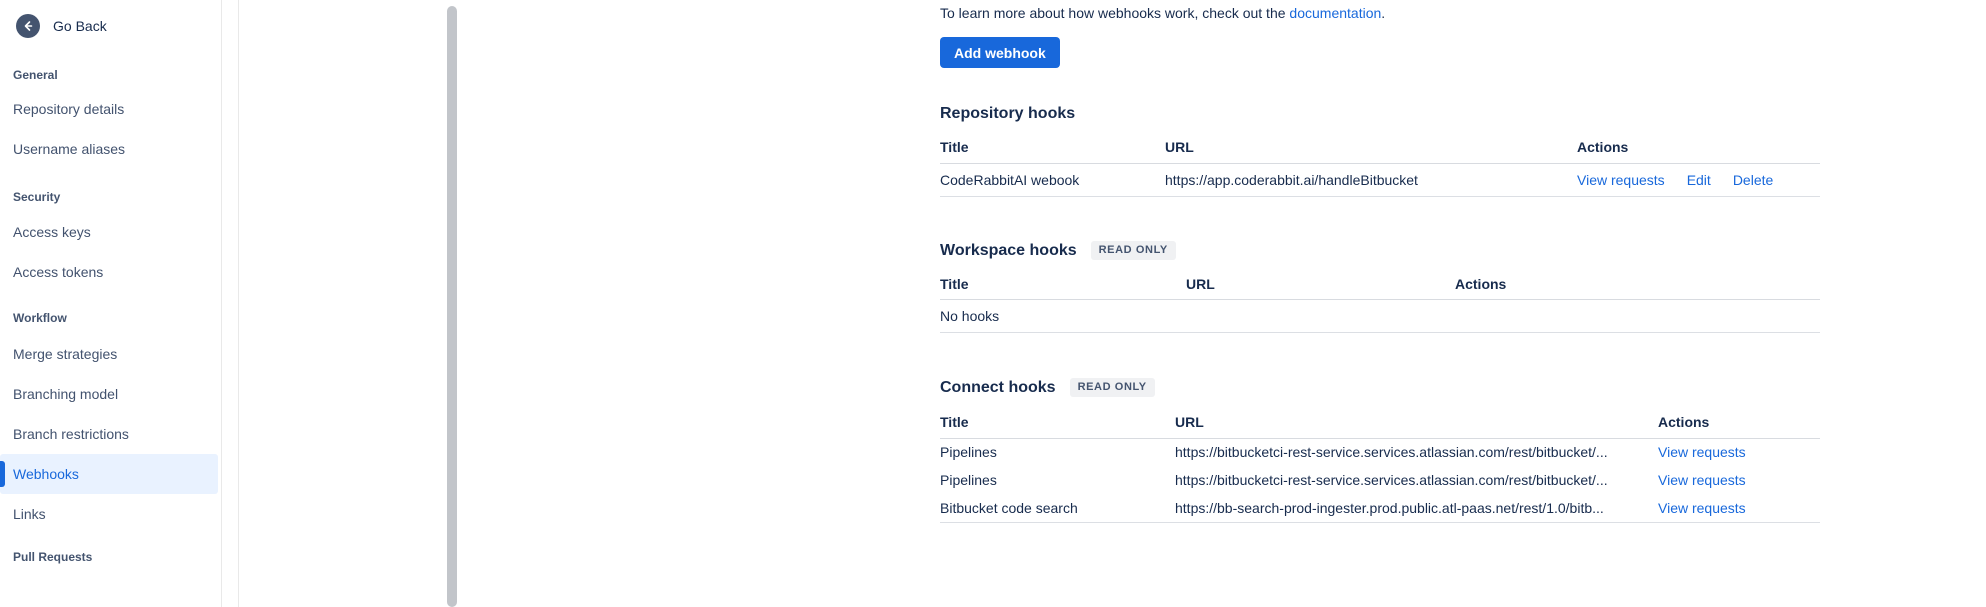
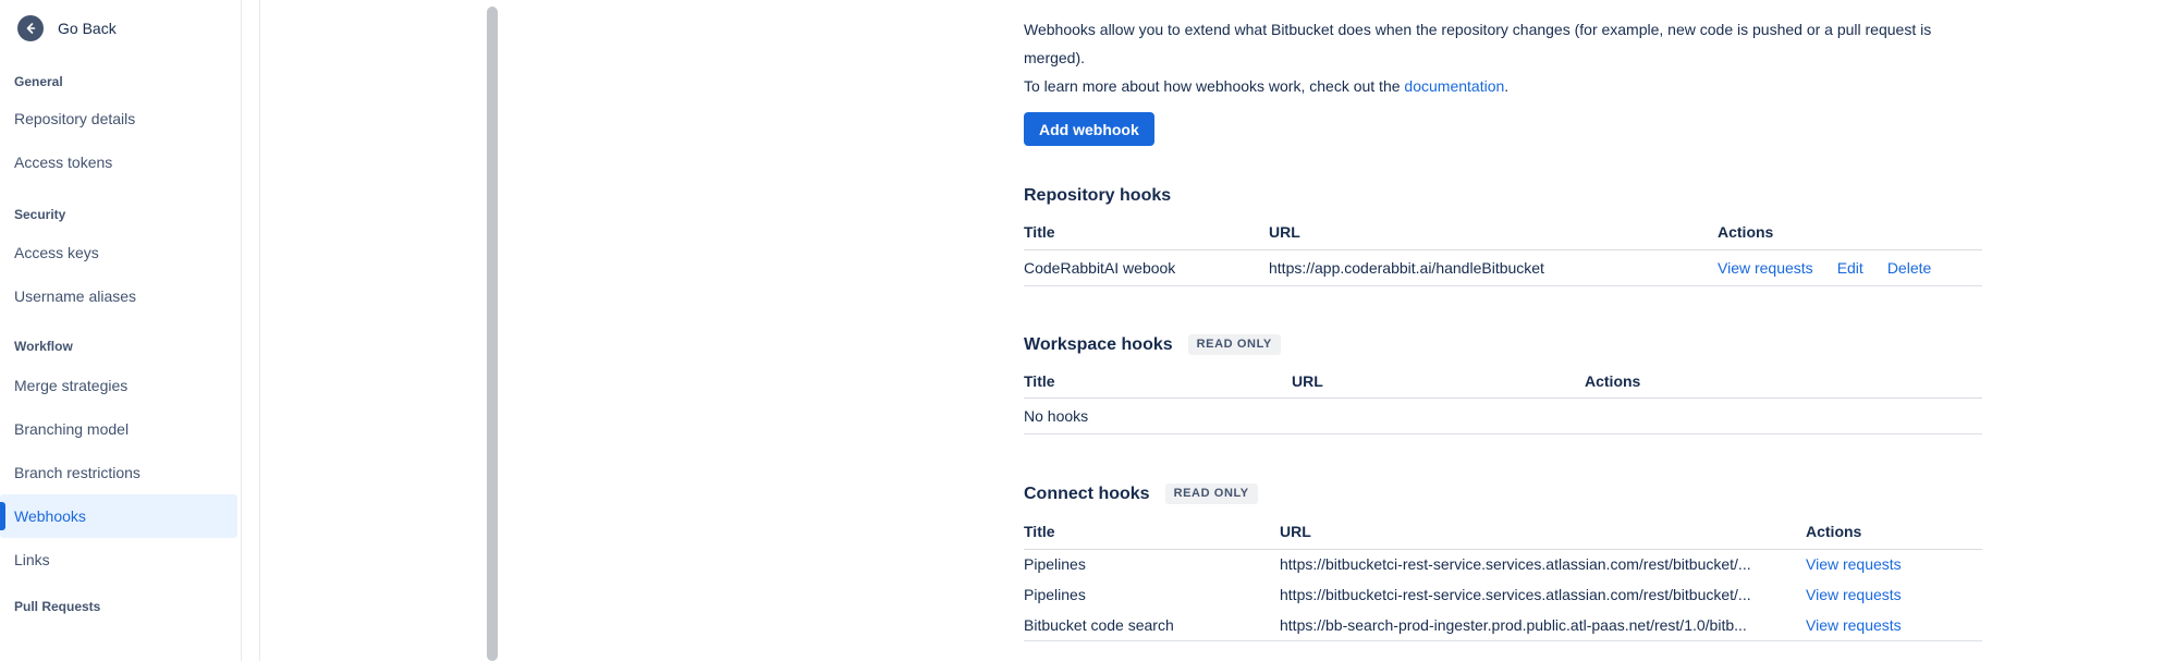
  Go Back
  General
  Repository details
- Username aliases
+ Access tokens
  Security
  Access keys
- Access tokens
+ Username aliases
  Workflow
  Merge strategies
  Branching model
  Branch restrictions
  Webhooks
  Links
  Pull Requests
+ Webhooks allow you to extend what Bitbucket does when the repository changes (for example, new code is pushed or a pull request is merged).
  To learn more about how webhooks work, check out the documentation.
  Add webhook
  Repository hooks
  Title	URL	Actions
  CodeRabbitAI webook	https://app.coderabbit.ai/handleBitbucket	View requests Edit Delete
  Workspace hooks READ ONLY
  Title	URL	Actions
  No hooks
  Connect hooks READ ONLY
  Title	URL	Actions
  Pipelines	https://bitbucketci-rest-service.services.atlassian.com/rest/bitbucket/...	View requests
  Pipelines	https://bitbucketci-rest-service.services.atlassian.com/rest/bitbucket/...	View requests
  Bitbucket code search	https://bb-search-prod-ingester.prod.public.atl-paas.net/rest/1.0/bitb...	View requests
